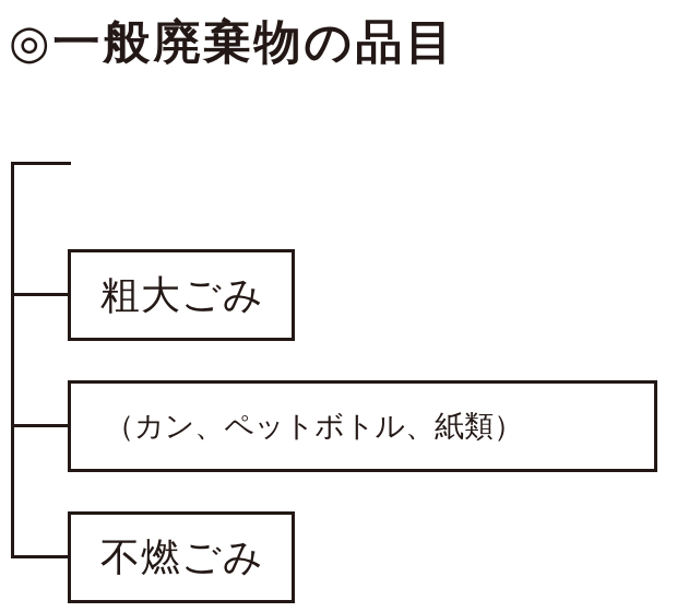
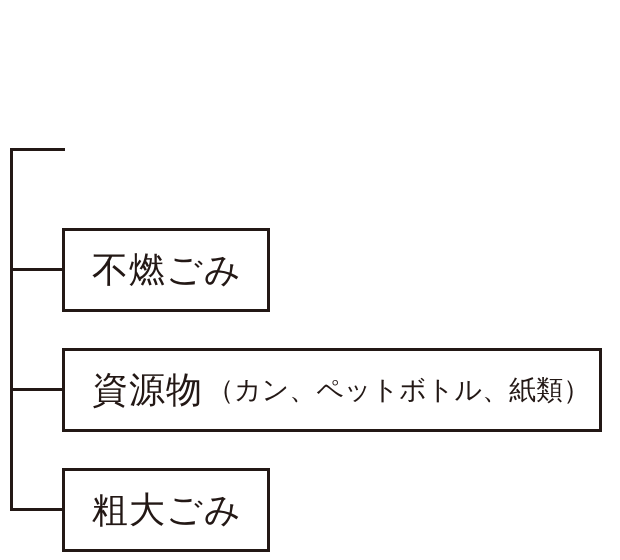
- ◎一般廃棄物の品目
- 粗大ごみ
+ 不燃ごみ
+ 資源物
  （カン、ペットボトル、紙類）
- 不燃ごみ
+ 粗大ごみ
